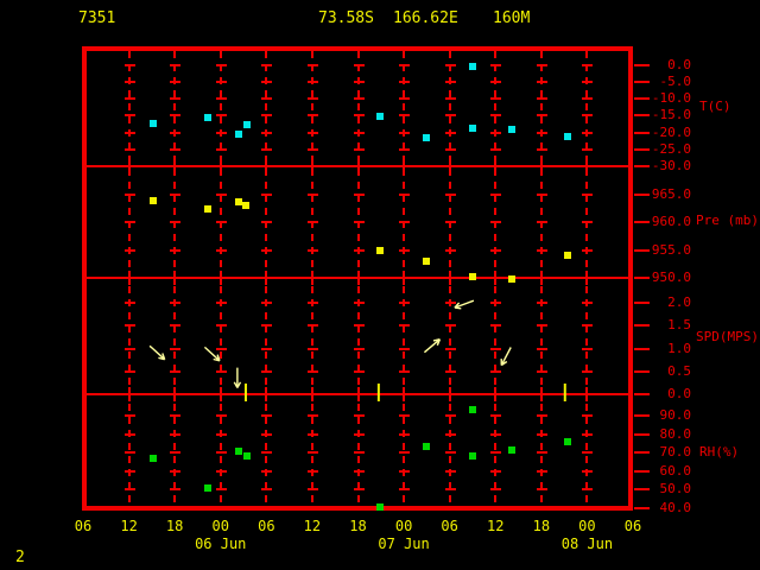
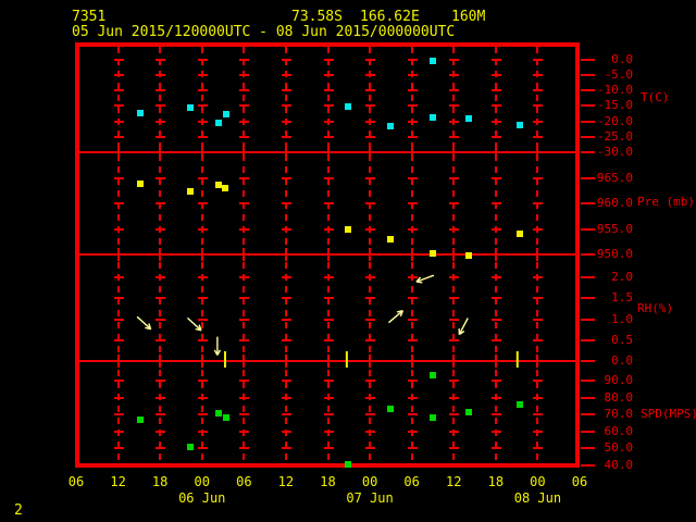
  7351
  73.58S
  166.62E
  160M
+ 05 Jun 2015/120000UTC - 08 Jun 2015/000000UTC
  0.0
  -5.0
  -10.0
  -15.0
  -20.0
  -25.0
  -30.0
  T(C)
  965.0
  960.0
  955.0
  950.0
  Pre (mb)
  2.0
  1.5
  1.0
  0.5
  0.0
- SPD(MPS)
+ RH(%)
  90.0
  80.0
  70.0
  60.0
  50.0
  40.0
- RH(%)
+ SPD(MPS)
  06
  12
  18
  00
  06
  12
  18
  00
  06
  12
  18
  00
  06
  06 Jun
  07 Jun
  08 Jun
  2
